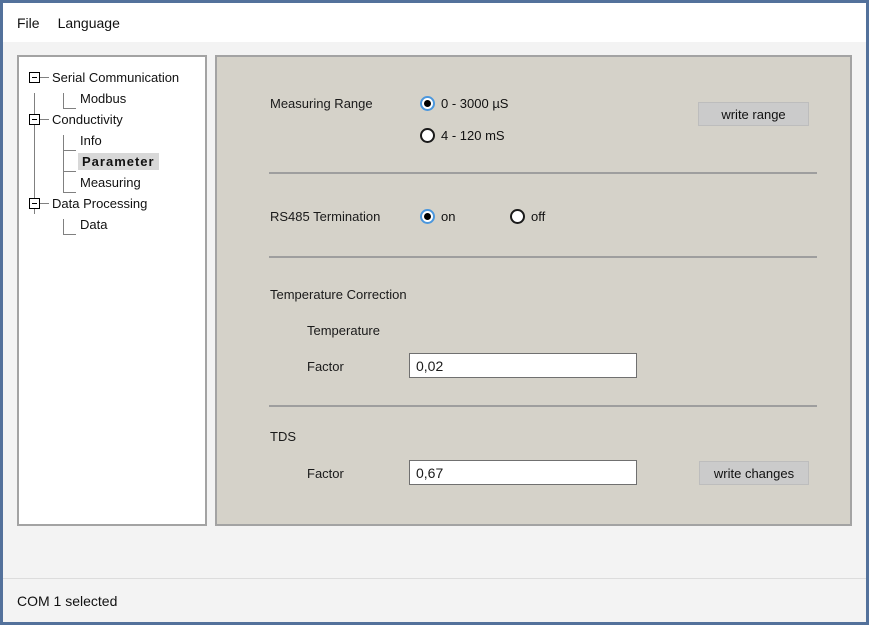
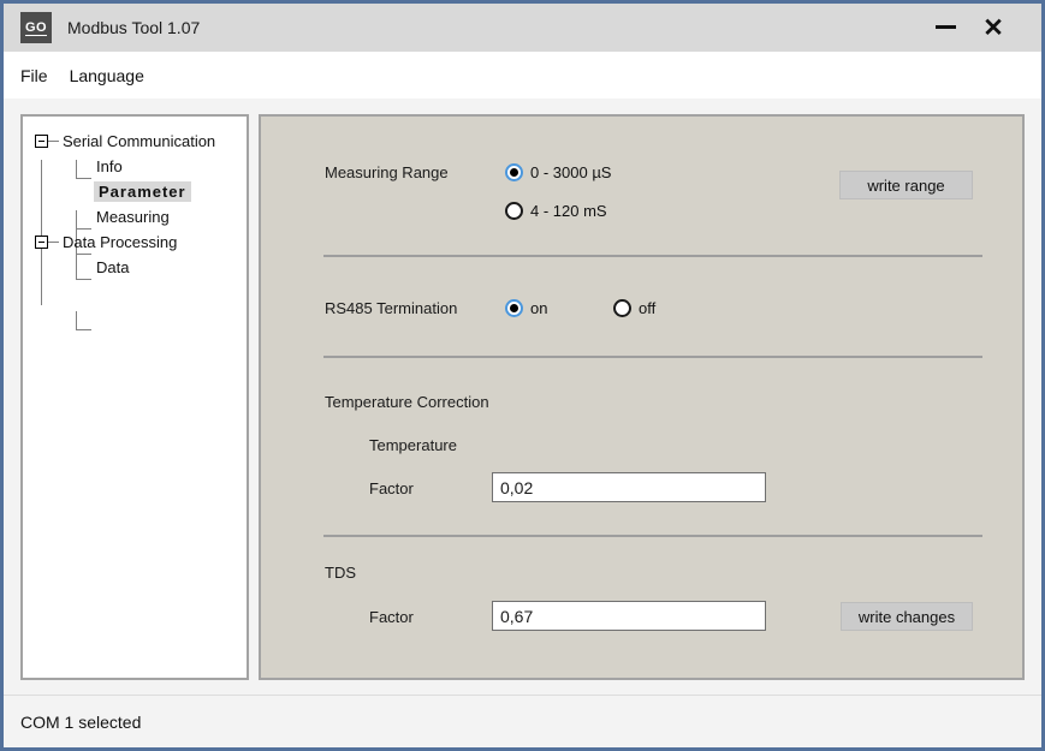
+ GO
+ Modbus Tool 1.07
+ ✕
  File
  Language
  Serial Communication
- Modbus
- Conductivity
  Info
  Parameter
  Measuring
  Data Processing
  Data
  Measuring Range
  0 - 3000 µS
  4 - 120 mS
  write range
  RS485 Termination
  on
  off
  Temperature Correction
  Temperature
  Factor
  0,02
  TDS
  Factor
  0,67
  write changes
  COM 1 selected
